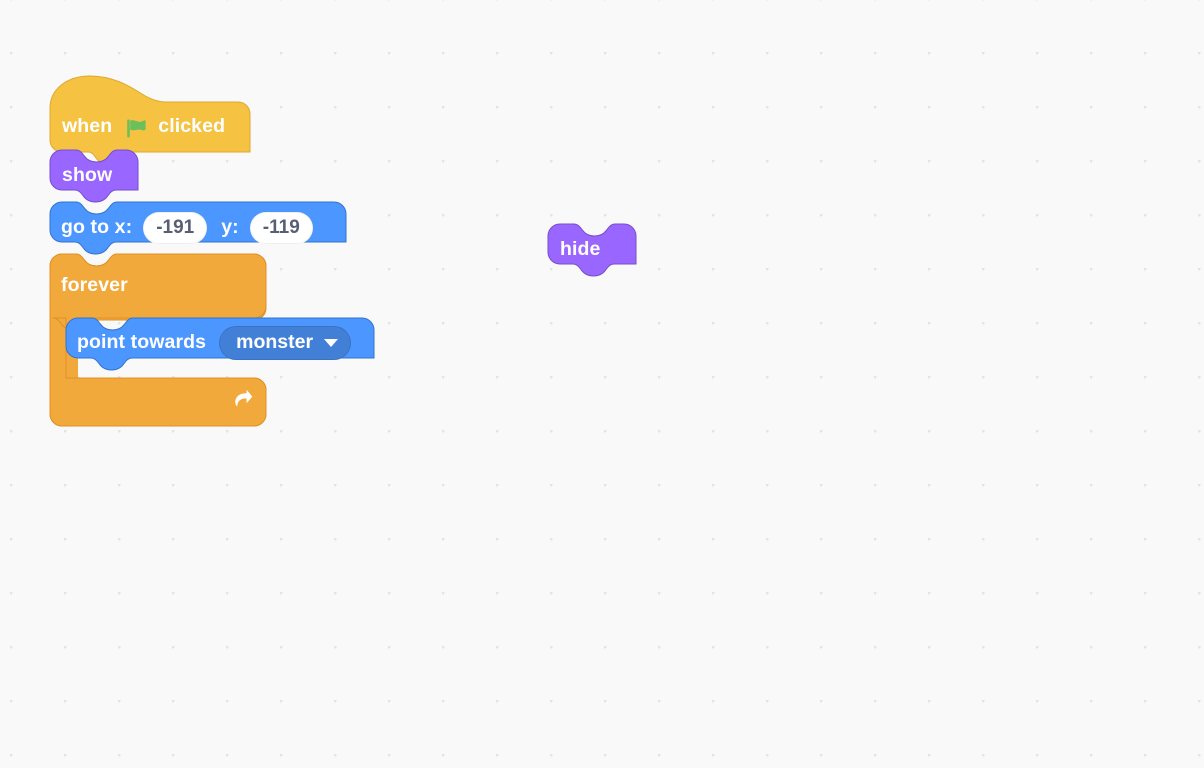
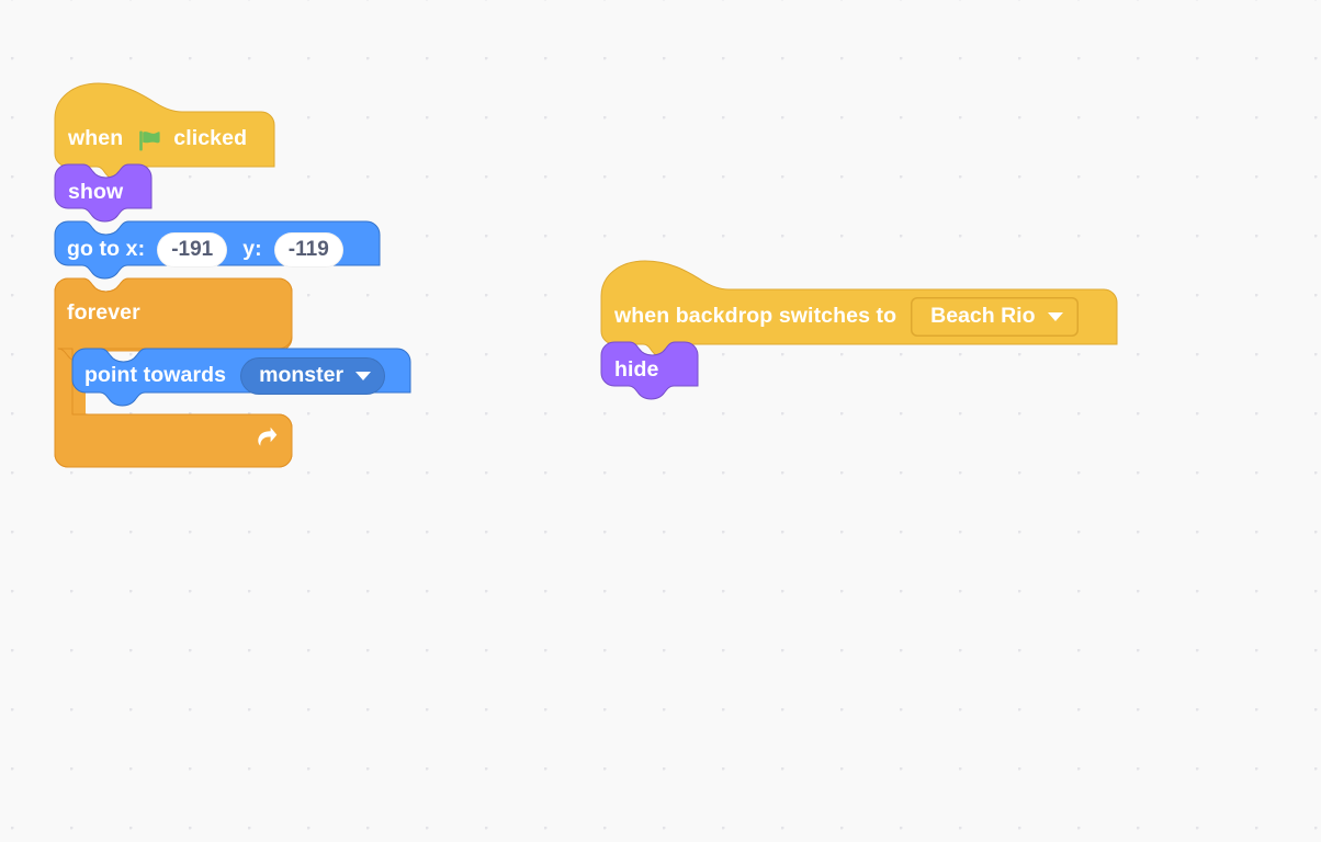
  when
  clicked
  show
  go to x:
  -191
  y:
  -119
  forever
  point towards
  monster
+ when backdrop switches to
+ Beach Rio
  hide
